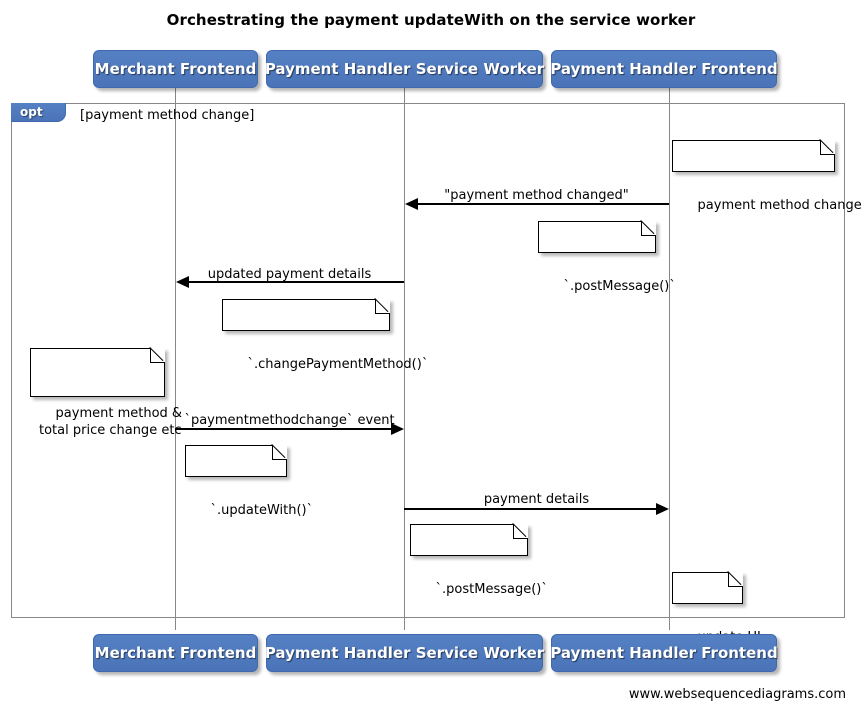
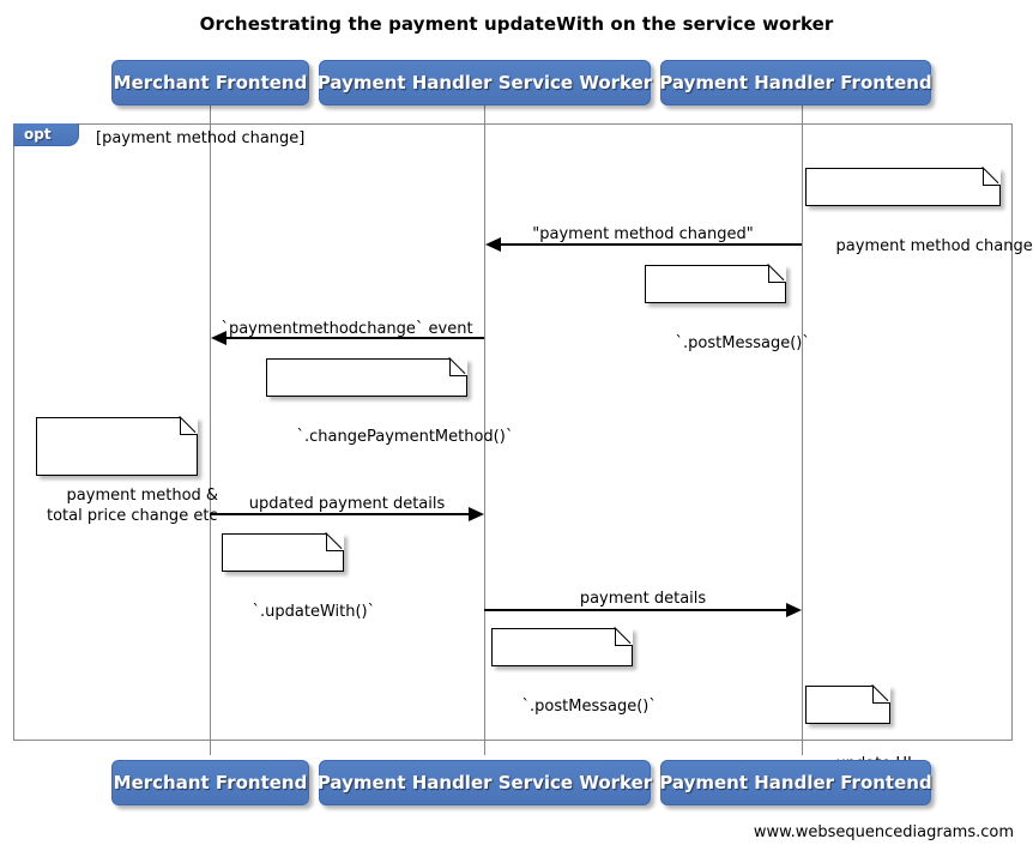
  Orchestrating the payment updateWith on the service worker
  opt
  [payment method change]
  Merchant Frontend
  Payment Handler Service Worker
  Payment Handler Frontend
  payment method change
  "payment method changed"
  `.postMessage()`
- updated payment details
+ `paymentmethodchange` event
  `.changePaymentMethod()`
  payment method &
  total price change etc
- `paymentmethodchange` event
+ updated payment details
  `.updateWith()`
  payment details
  `.postMessage()`
  Merchant Frontend
  Payment Handler Service Worker
  Payment Handler Frontend
  www.websequencediagrams.com
